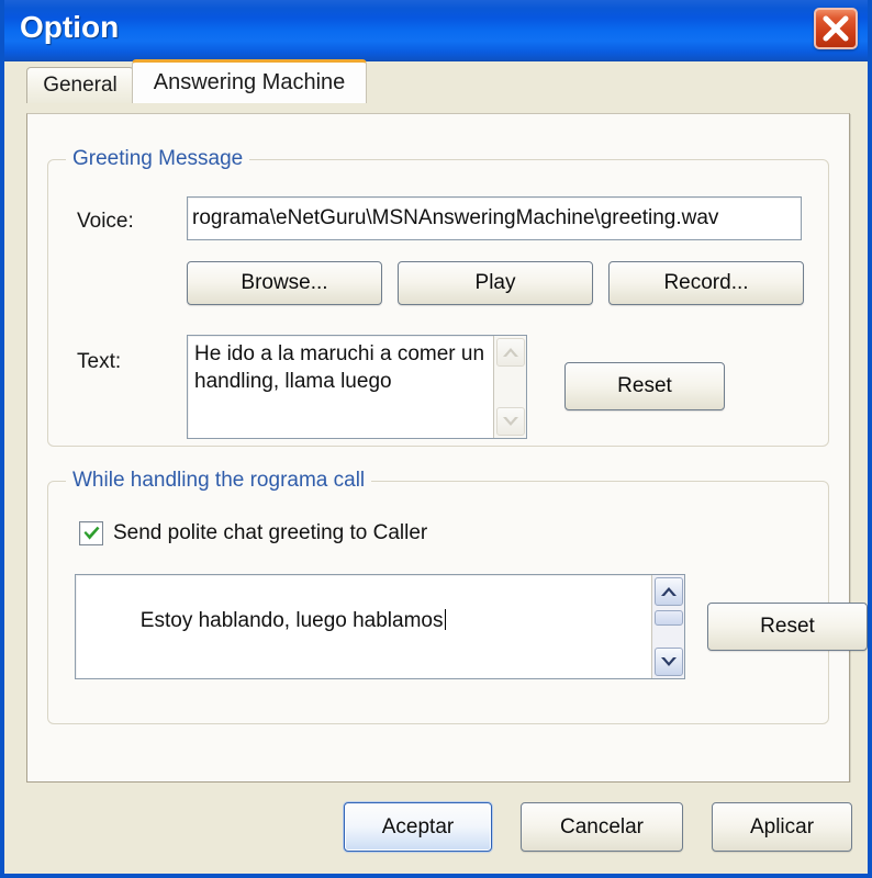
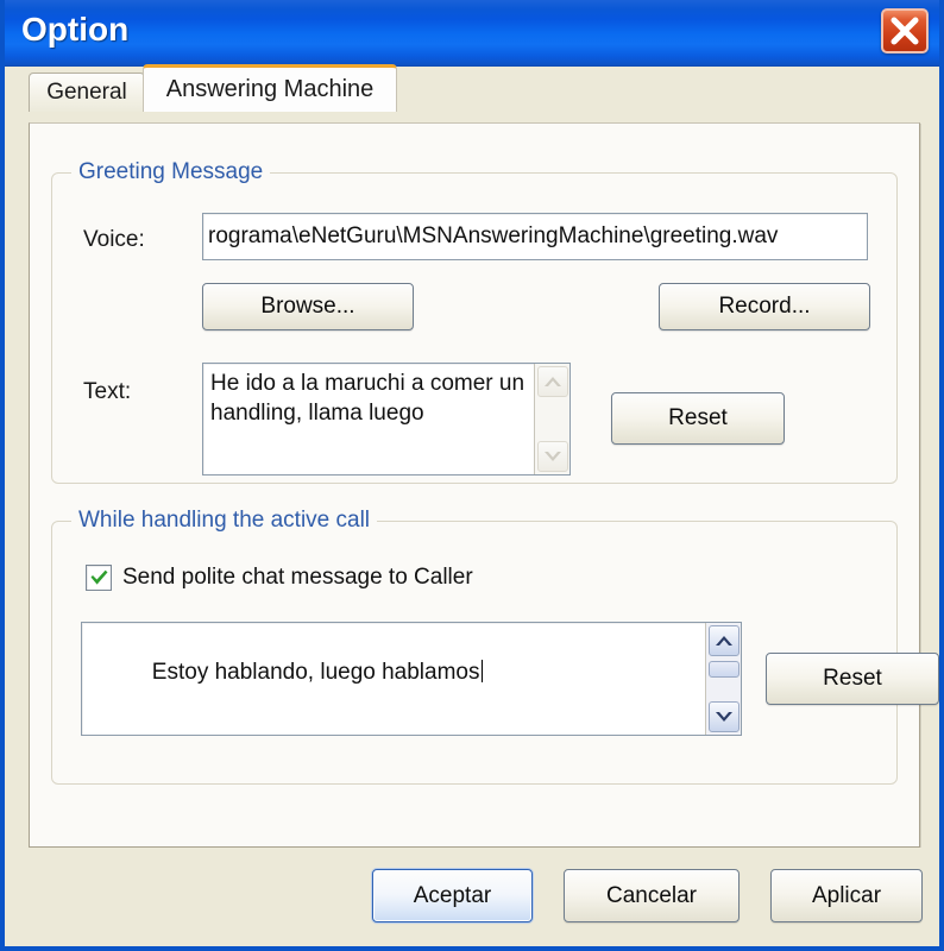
  Option
  General
  Answering Machine
  Greeting Message
  Voice:
  rograma\eNetGuru\MSNAnsweringMachine\greeting.wav
  Browse...
- Play
  Record...
  Text:
  He ido a la maruchi a comer un handling, llama luego
  Reset
- While handling the rograma call
+ While handling the active call
- Send polite chat greeting to Caller
+ Send polite chat message to Caller
  Estoy hablando, luego hablamos
  Reset
  Aceptar
  Cancelar
  Aplicar
